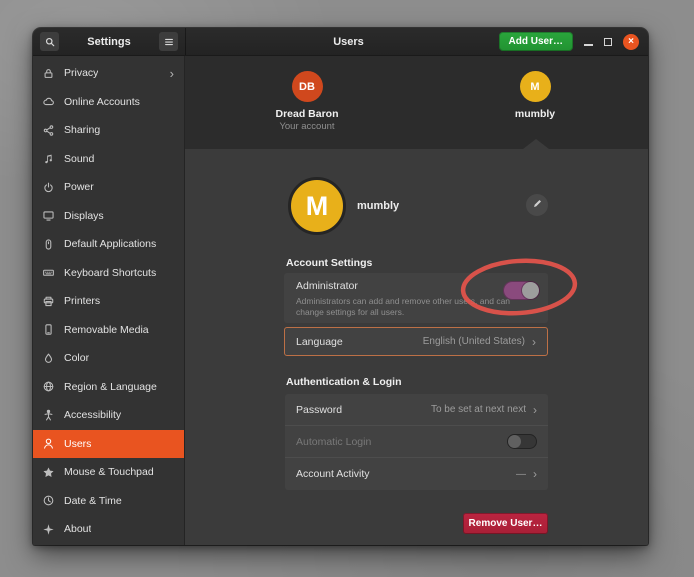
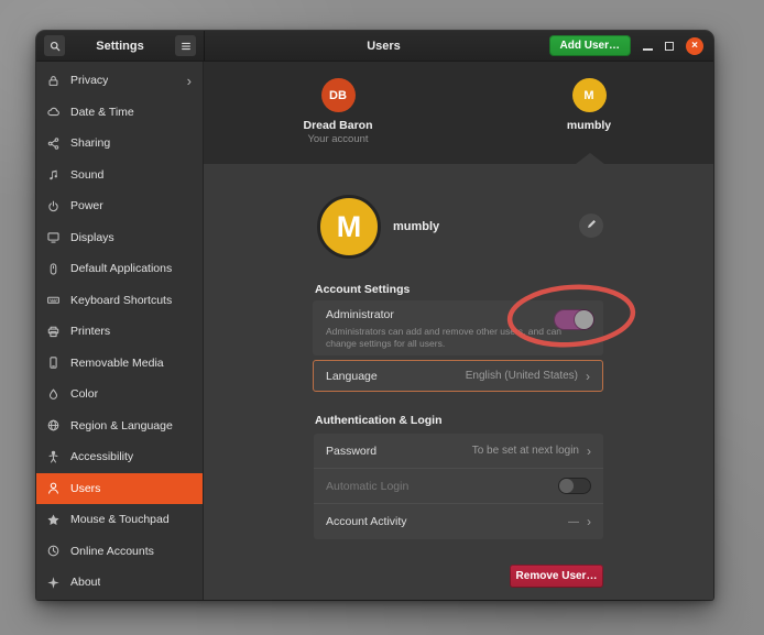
  Settings
  Users
  Add User…
  ×
  Privacy
  ›
- Online Accounts
+ Date & Time
  Sharing
  Sound
  Power
  Displays
  Default Applications
  Keyboard Shortcuts
  Printers
  Removable Media
  Color
  Region & Language
  Accessibility
  Users
  Mouse & Touchpad
- Date & Time
+ Online Accounts
  About
  DB
  Dread Baron
  Your account
  M
  mumbly
  M
  mumbly
  Account Settings
  Administrator
  Administrators can add and remove other uss, and can change settings for all users.
  Language
  English (United States)
  ›
  Authentication & Login
  Password
- To be set at next next
+ To be set at next login
  ›
  Automatic Login
  Account Activity
  —
  ›
  Remove User…
